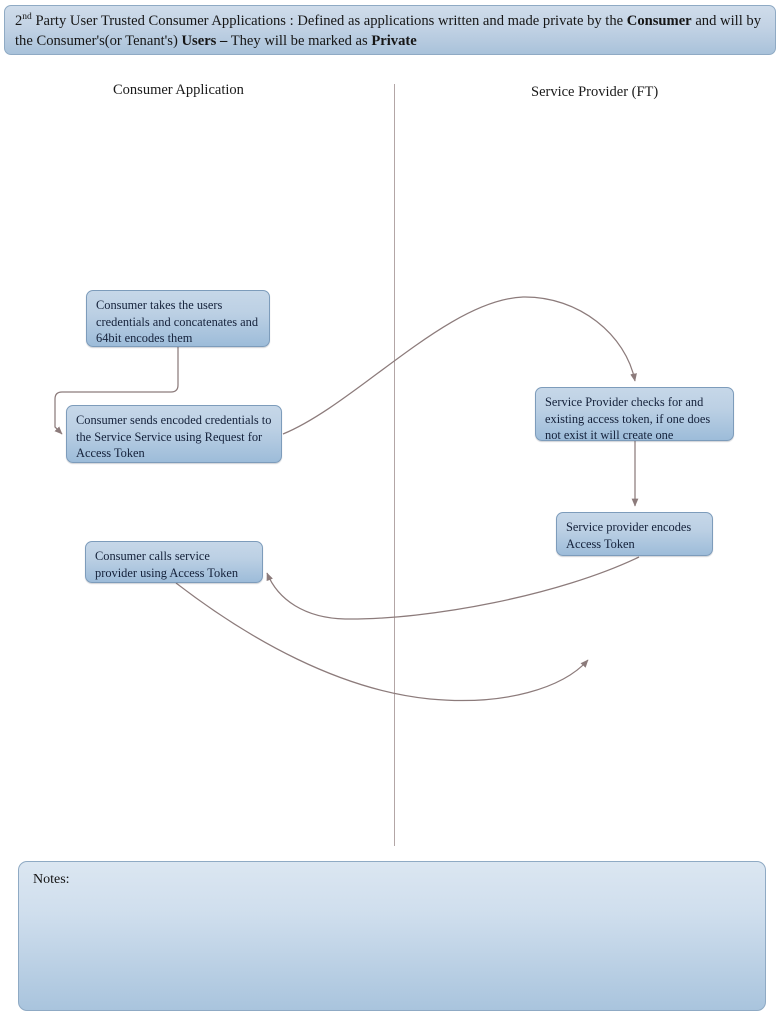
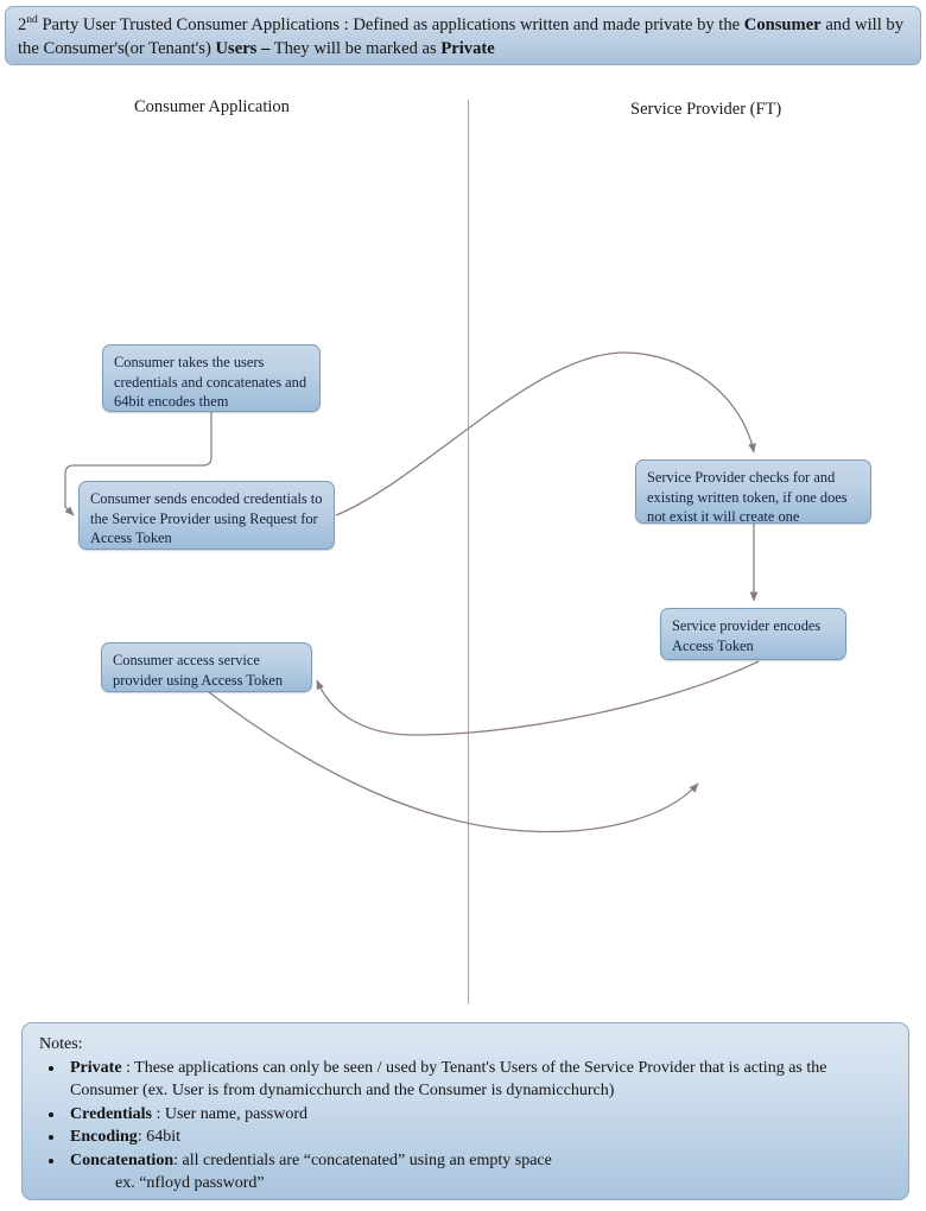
  2nd Party User Trusted Consumer Applications : Defined as applications written and made private by the Consumer and will by the Consumer's(or Tenant's) Users – They will be marked as Private
  Consumer Application
  Service Provider (FT)
  Consumer takes the users credentials and concatenates and 64bit encodes them
- Consumer sends encoded credentials to the Service Service using Request for Access Token
+ Consumer sends encoded credentials to the Service Provider using Request for Access Token
- Service Provider checks for and existing access token, if one does not exist it will create one
+ Service Provider checks for and existing written token, if one does not exist it will create one
  Service provider encodes Access Token
- Consumer calls service provider using Access Token
+ Consumer access service provider using Access Token
  Notes:
+ Private : These applications can only be seen / used by Tenant's Users of the Service Provider that is acting as the Consumer (ex. User is from dynamicchurch and the Consumer is dynamicchurch)
+ Credentials : User name, password
+ Encoding: 64bit
+ Concatenation: all credentials are “concatenated” using an empty space
+ ex. “nfloyd password”
